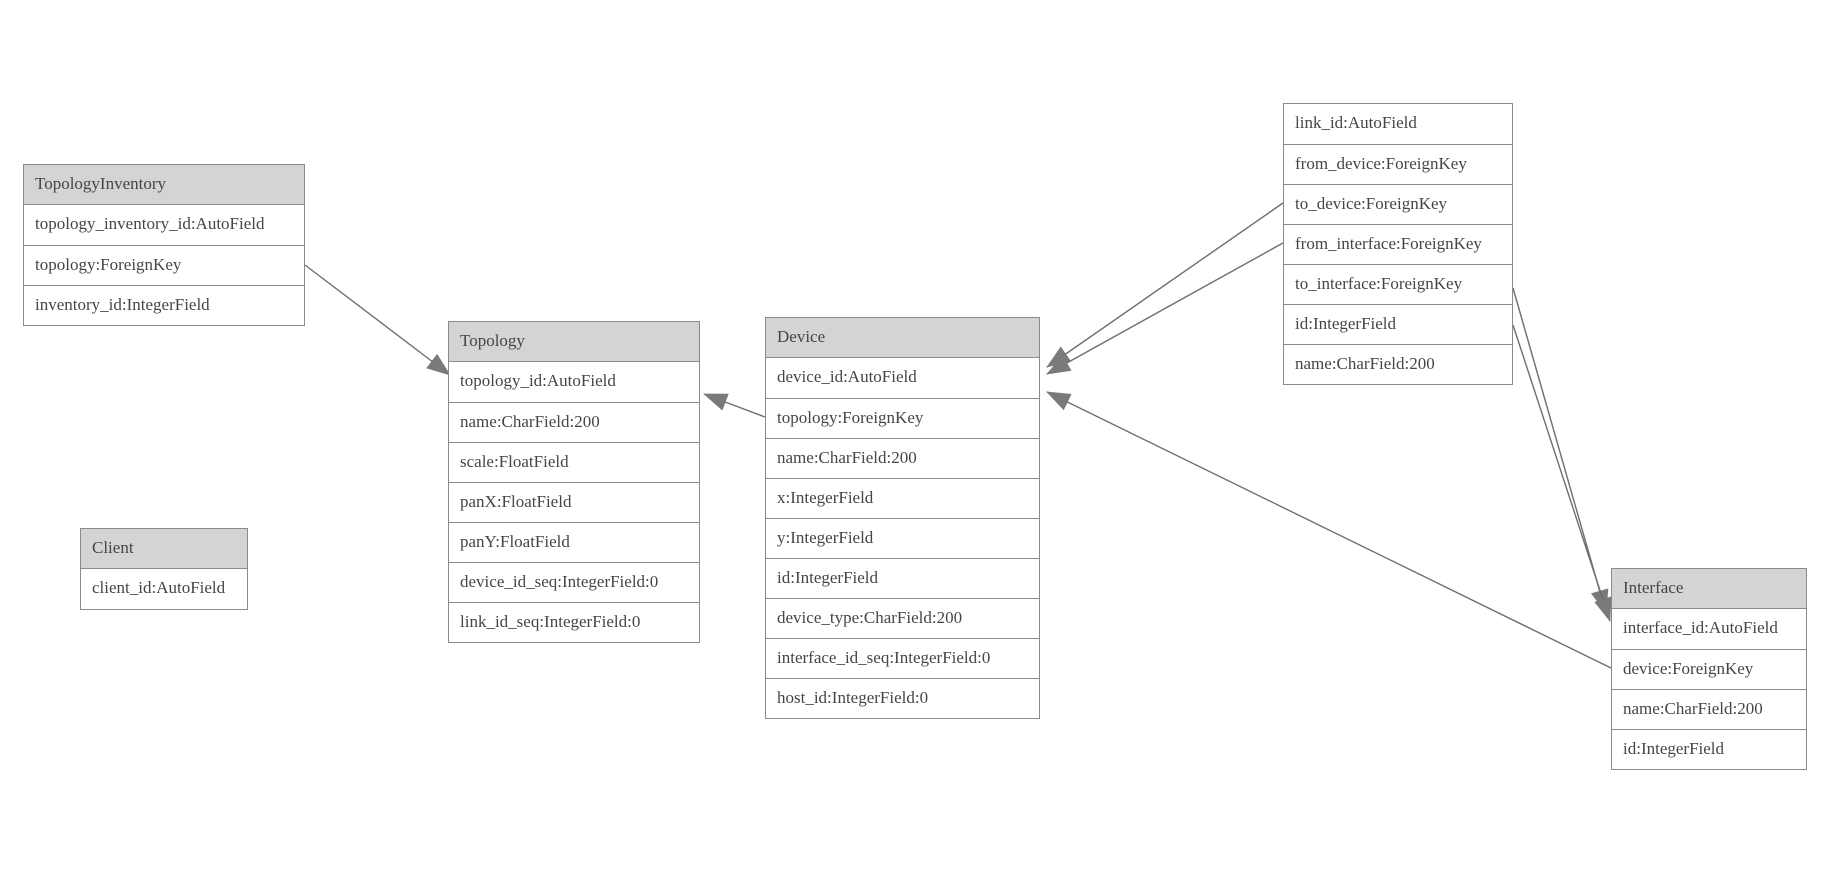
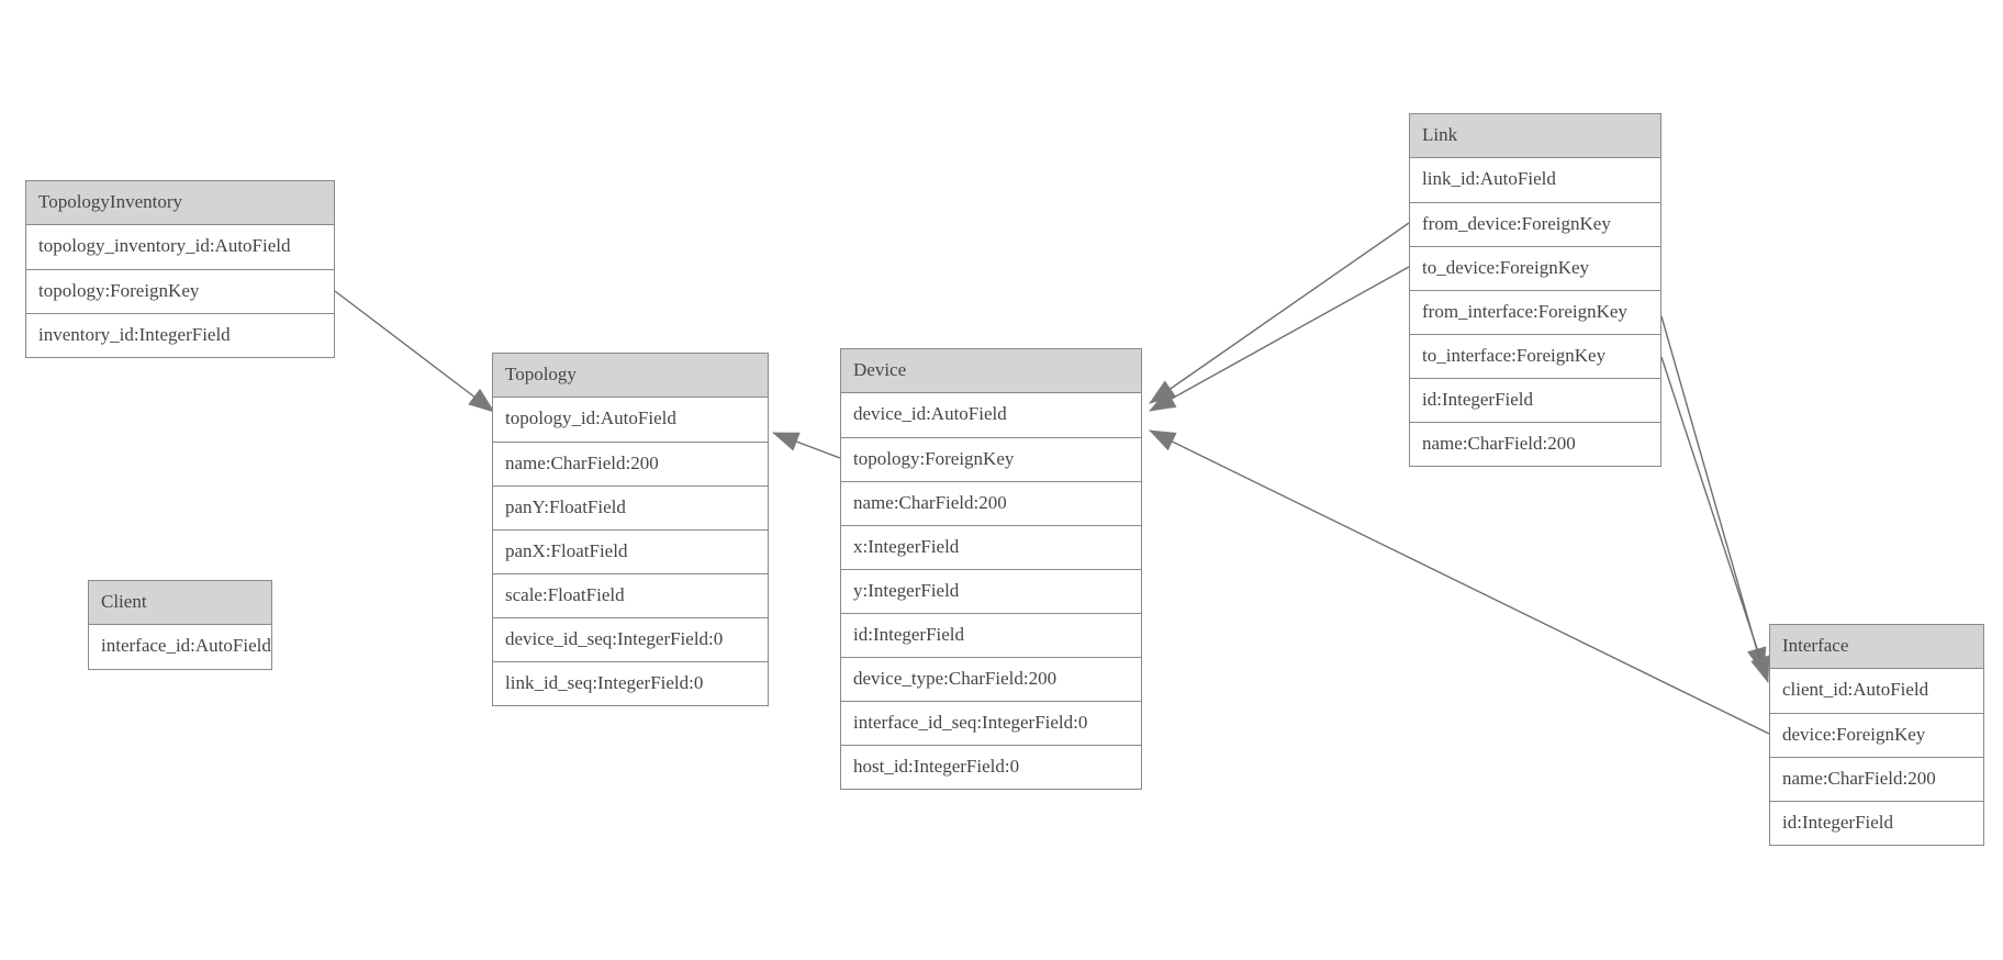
  TopologyInventory
  topology_inventory_id:AutoField
  topology:ForeignKey
  inventory_id:IntegerField
  Topology
  topology_id:AutoField
  name:CharField:200
- scale:FloatField
+ panY:FloatField
  panX:FloatField
- panY:FloatField
+ scale:FloatField
  device_id_seq:IntegerField:0
  link_id_seq:IntegerField:0
  Client
- client_id:AutoField
+ interface_id:AutoField
  Device
  device_id:AutoField
  topology:ForeignKey
  name:CharField:200
  x:IntegerField
  y:IntegerField
  id:IntegerField
  device_type:CharField:200
  interface_id_seq:IntegerField:0
  host_id:IntegerField:0
+ Link
  link_id:AutoField
  from_device:ForeignKey
  to_device:ForeignKey
  from_interface:ForeignKey
  to_interface:ForeignKey
  id:IntegerField
  name:CharField:200
  Interface
- interface_id:AutoField
+ client_id:AutoField
  device:ForeignKey
  name:CharField:200
  id:IntegerField
